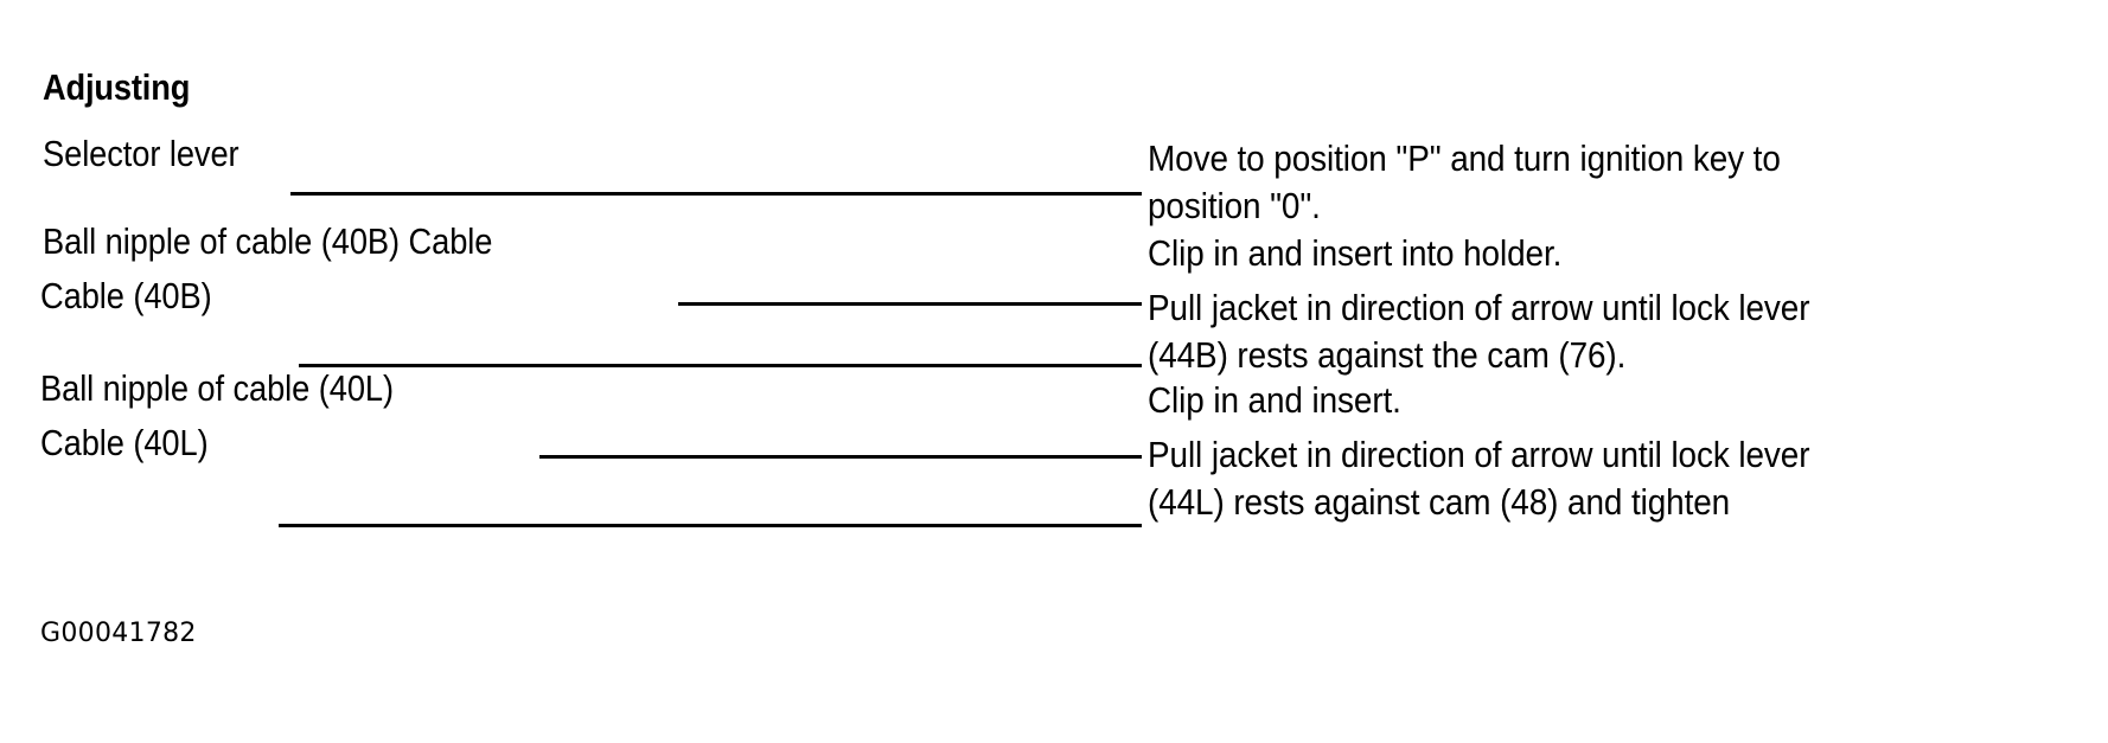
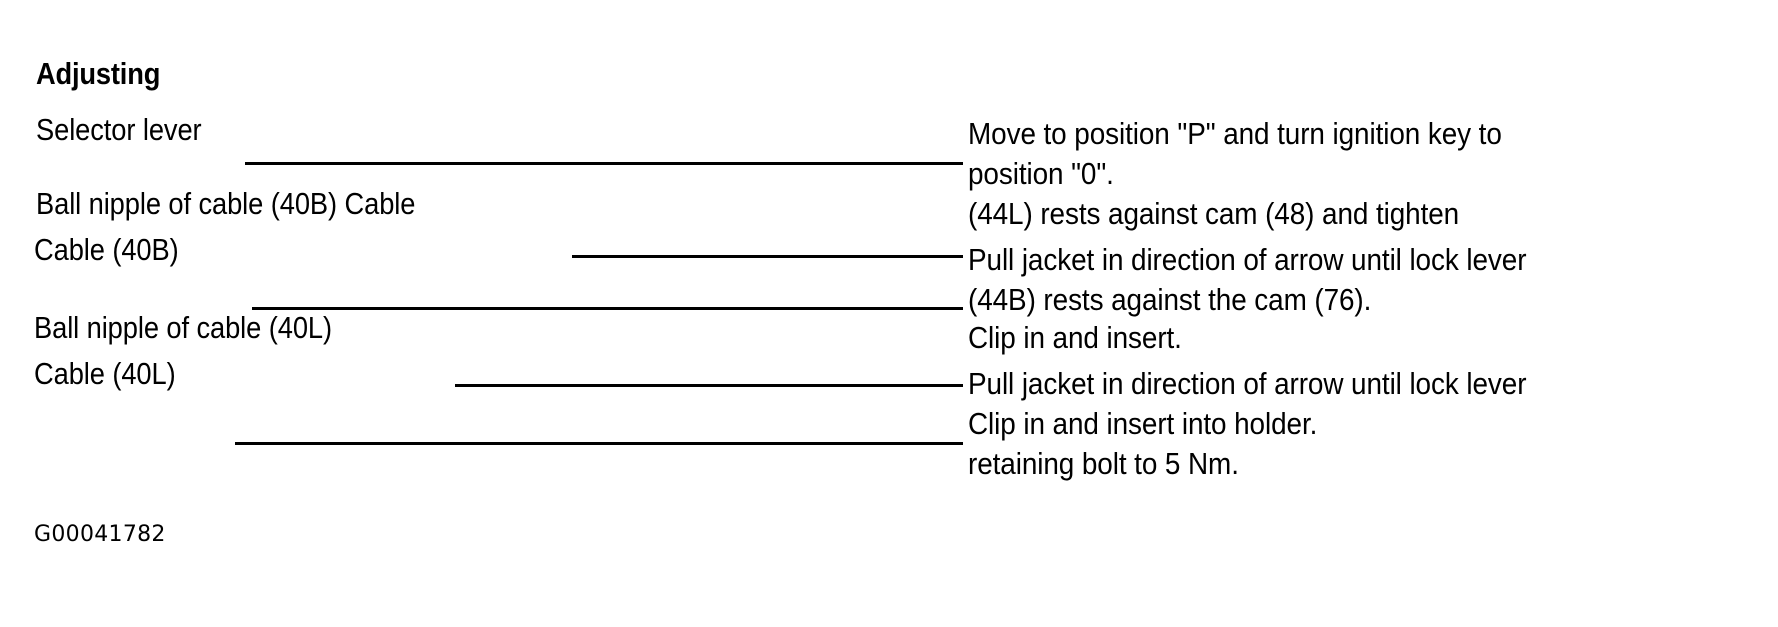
  Adjusting
  Selector lever
  Move to position "P" and turn ignition key to
  position "0".
  Ball nipple of cable (40B) Cable
- Clip in and insert into holder.
+ (44L) rests against cam (48) and tighten
  Cable (40B)
  Pull jacket in direction of arrow until lock lever
  (44B) rests against the cam (76).
  Ball nipple of cable (40L)
  Clip in and insert.
  Cable (40L)
  Pull jacket in direction of arrow until lock lever
- (44L) rests against cam (48) and tighten
+ Clip in and insert into holder.
+ retaining bolt to 5 Nm.
  G00041782
